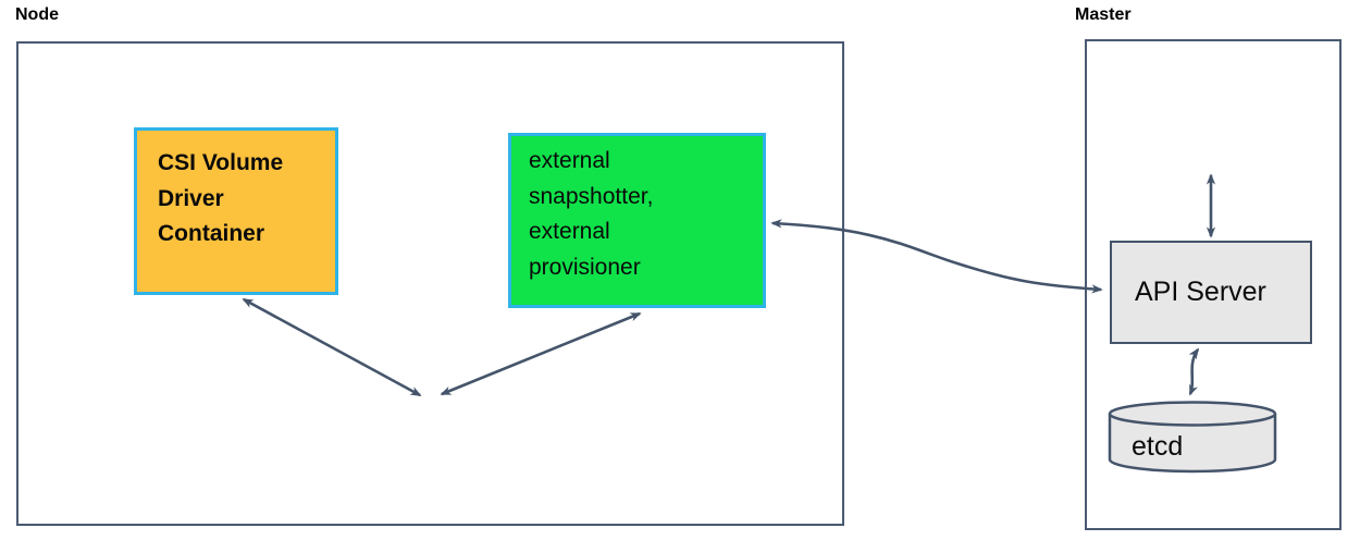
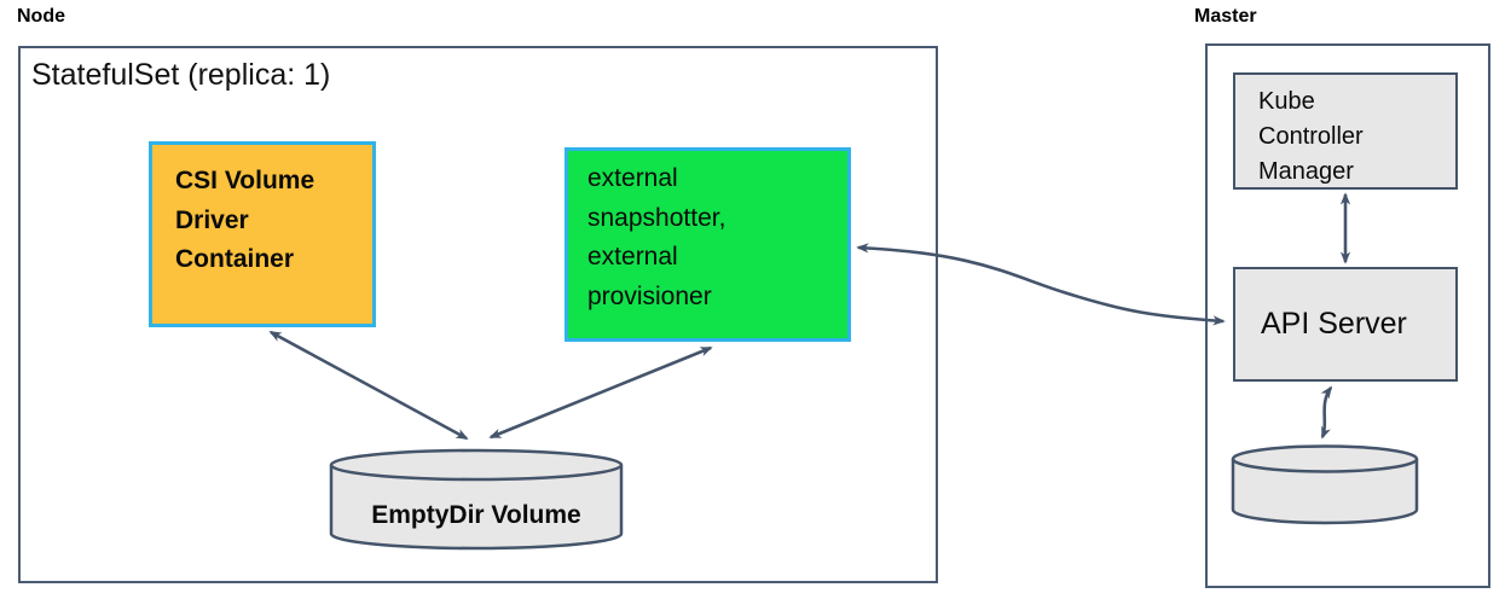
  Node
+ StatefulSet (replica: 1)
  CSI Volume
  Driver
  Container
  external
  snapshotter,
  external
  provisioner
+ EmptyDir Volume
  Master
+ Kube
+ Controller
+ Manager
  API Server
- etcd
